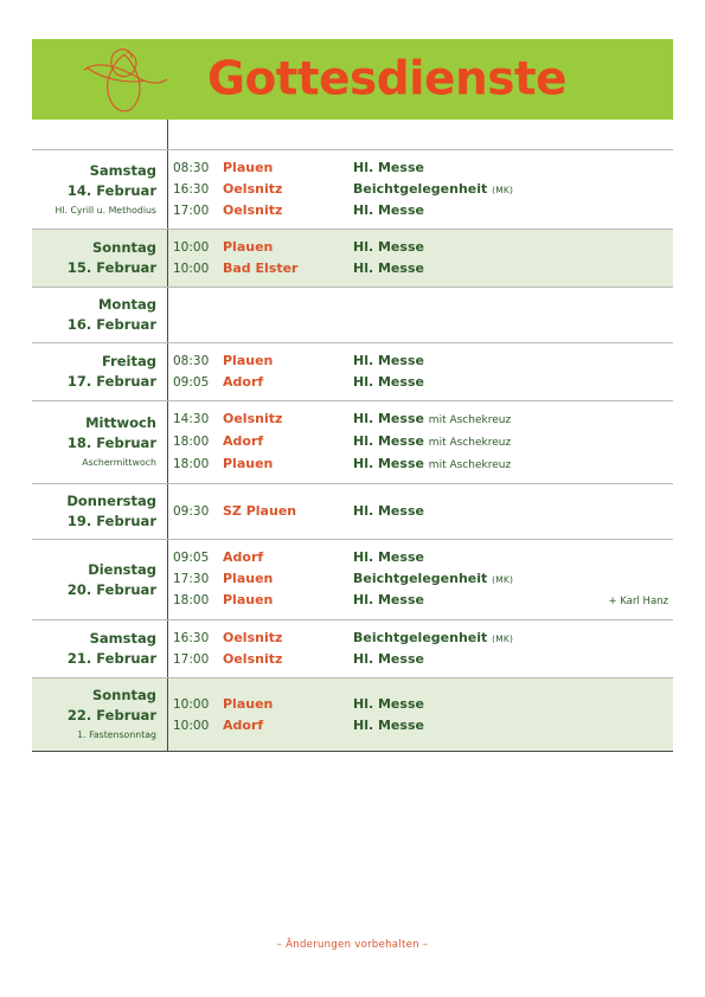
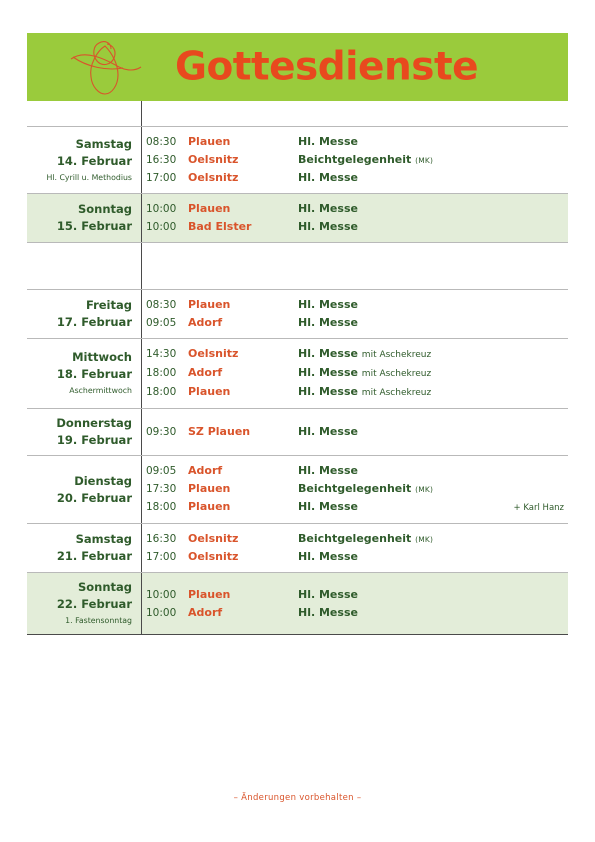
  Gottesdienste
  Samstag
  14. Februar
  Hl. Cyrill u. Methodius
  08:30
  Plauen
  Hl. Messe
  16:30
  Oelsnitz
  Beichtgelegenheit (MK)
  17:00
  Oelsnitz
  Hl. Messe
  Sonntag
  15. Februar
  10:00
  Plauen
  Hl. Messe
  10:00
  Bad Elster
  Hl. Messe
- Montag
- 16. Februar
  Freitag
  17. Februar
  08:30
  Plauen
  Hl. Messe
  09:05
  Adorf
  Hl. Messe
  Mittwoch
  18. Februar
  Aschermittwoch
  14:30
  Oelsnitz
  Hl. Messe mit Aschekreuz
  18:00
  Adorf
  Hl. Messe mit Aschekreuz
  18:00
  Plauen
  Hl. Messe mit Aschekreuz
  Donnerstag
  19. Februar
  09:30
  SZ Plauen
  Hl. Messe
  Dienstag
  20. Februar
  09:05
  Adorf
  Hl. Messe
  17:30
  Plauen
  Beichtgelegenheit (MK)
  18:00
  Plauen
  Hl. Messe
  + Karl Hanz
  Samstag
  21. Februar
  16:30
  Oelsnitz
  Beichtgelegenheit (MK)
  17:00
  Oelsnitz
  Hl. Messe
  Sonntag
  22. Februar
  1. Fastensonntag
  10:00
  Plauen
  Hl. Messe
  10:00
  Adorf
  Hl. Messe
  – Änderungen vorbehalten –
